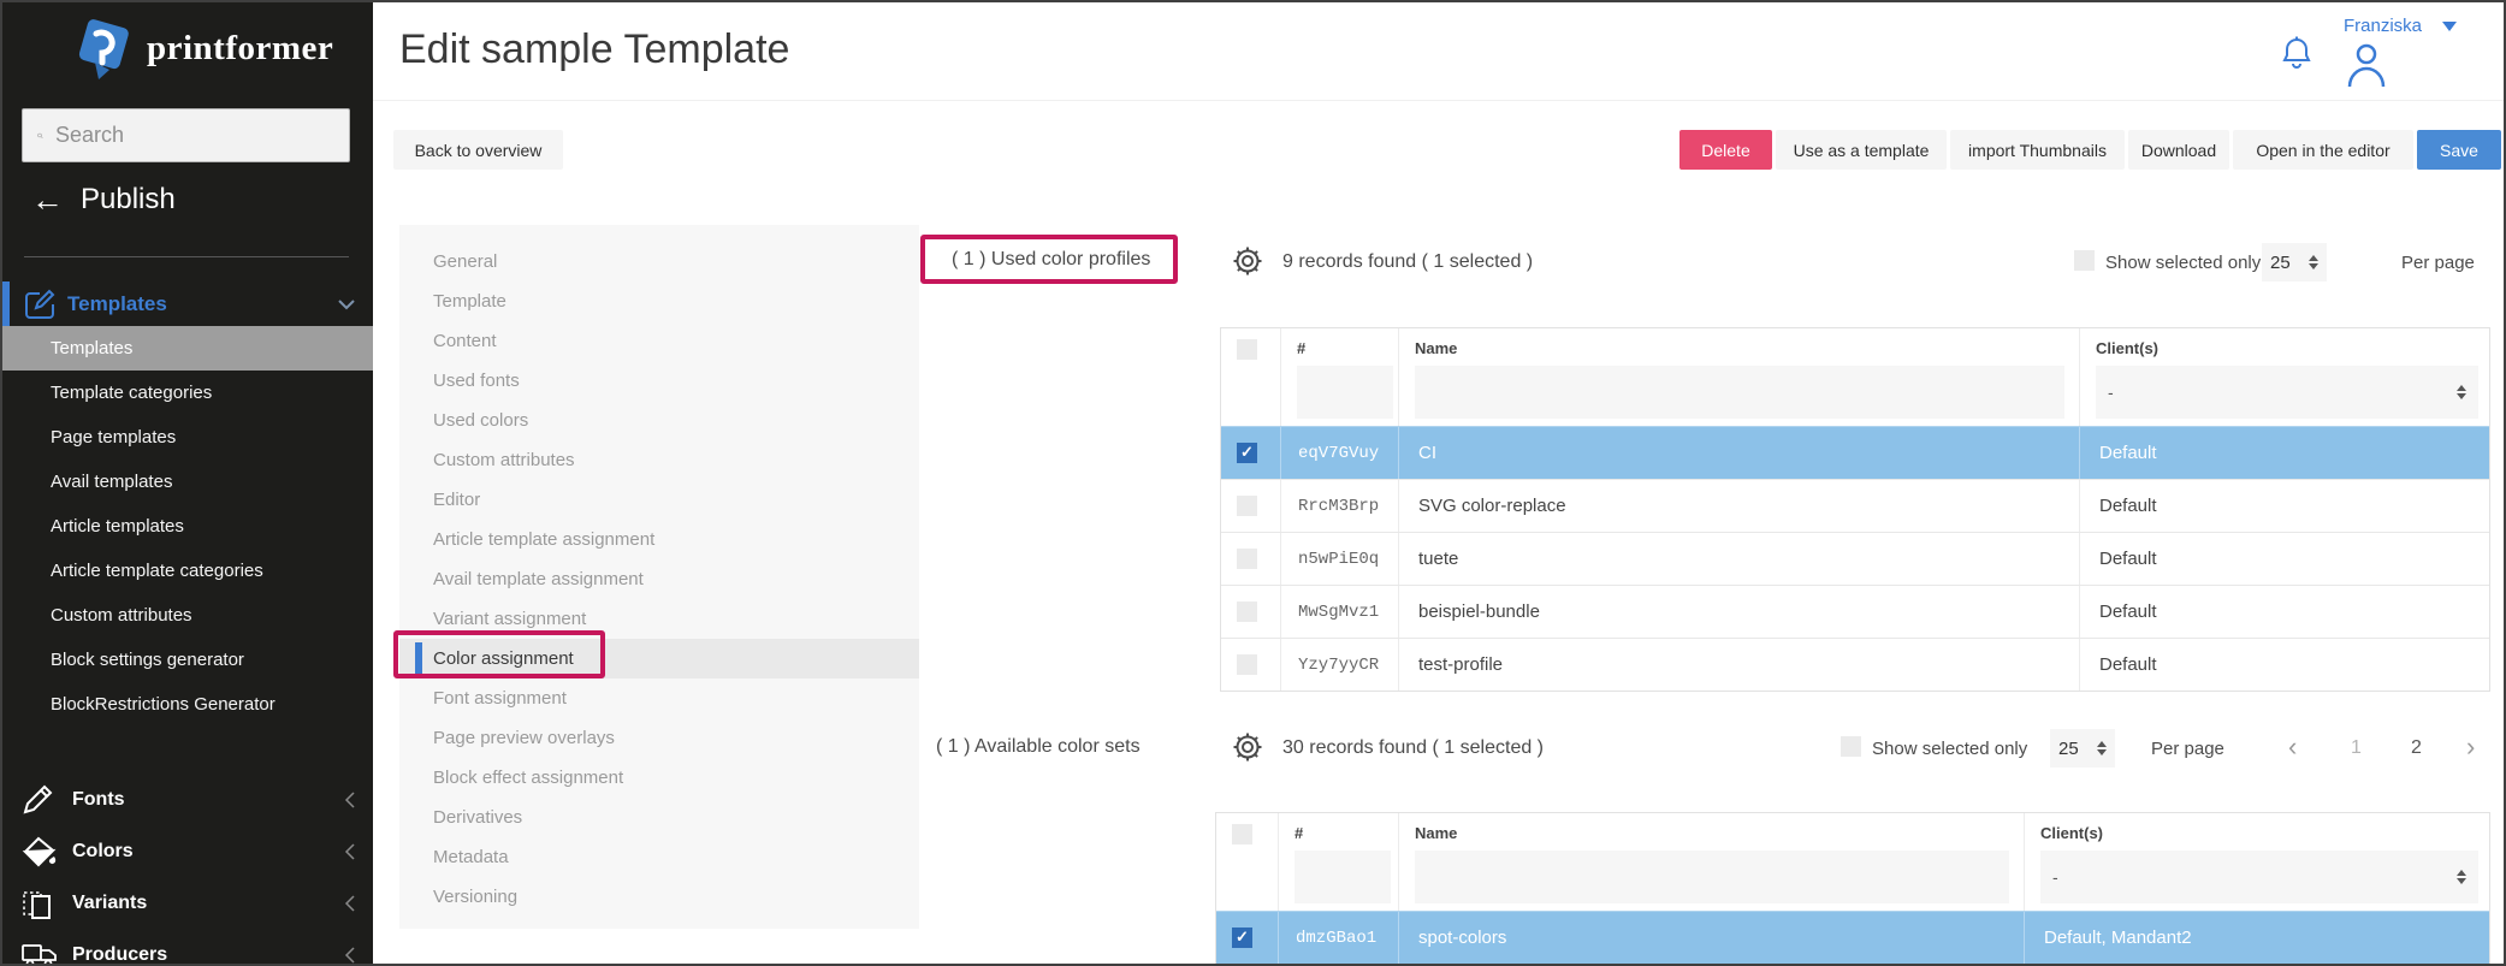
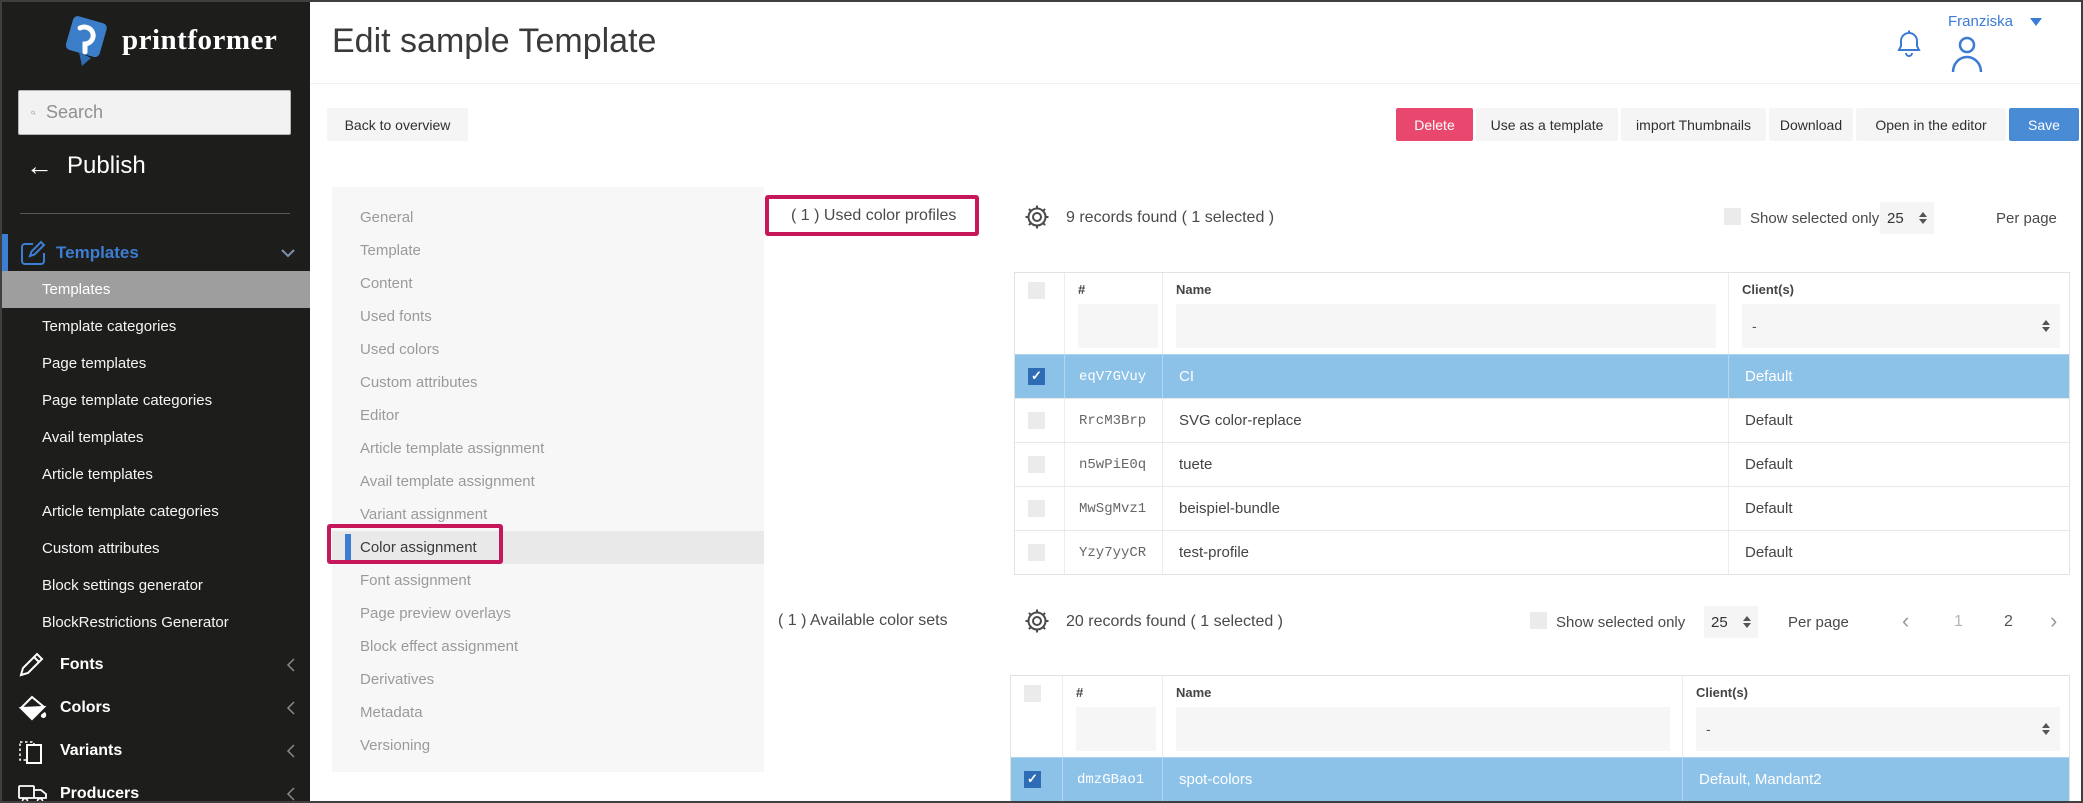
  printformer
  Search
  ←
  Publish
  Templates
  Templates
  Template categories
  Page templates
+ Page template categories
  Avail templates
  Article templates
  Article template categories
  Custom attributes
  Block settings generator
  BlockRestrictions Generator
  Fonts
  Colors
  Variants
  Producers
  Edit sample Template
  Franziska
  Back to overview
  Delete
  Use as a template
  import Thumbnails
  Download
  Open in the editor
  Save
  General
  Template
  Content
  Used fonts
  Used colors
  Custom attributes
  Editor
  Article template assignment
  Avail template assignment
  Variant assignment
  Color assignment
  Font assignment
  Page preview overlays
  Block effect assignment
  Derivatives
  Metadata
  Versioning
  ( 1 ) Used color profiles
  ( 1 ) Available color sets
  9 records found ( 1 selected )
  Show selected only
  25
  Per page
  #
  Name
  Client(s)
  -
  eqV7GVuy
  CI
  Default
  RrcM3Brp
  SVG color-replace
  Default
  n5wPiE0q
  tuete
  Default
  MwSgMvz1
  beispiel-bundle
  Default
  Yzy7yyCR
  test-profile
  Default
- 30 records found ( 1 selected )
+ 20 records found ( 1 selected )
  Show selected only
  25
  Per page
  ‹
  1
  2
  ›
  #
  Name
  Client(s)
  -
  dmzGBao1
  spot-colors
  Default, Mandant2
